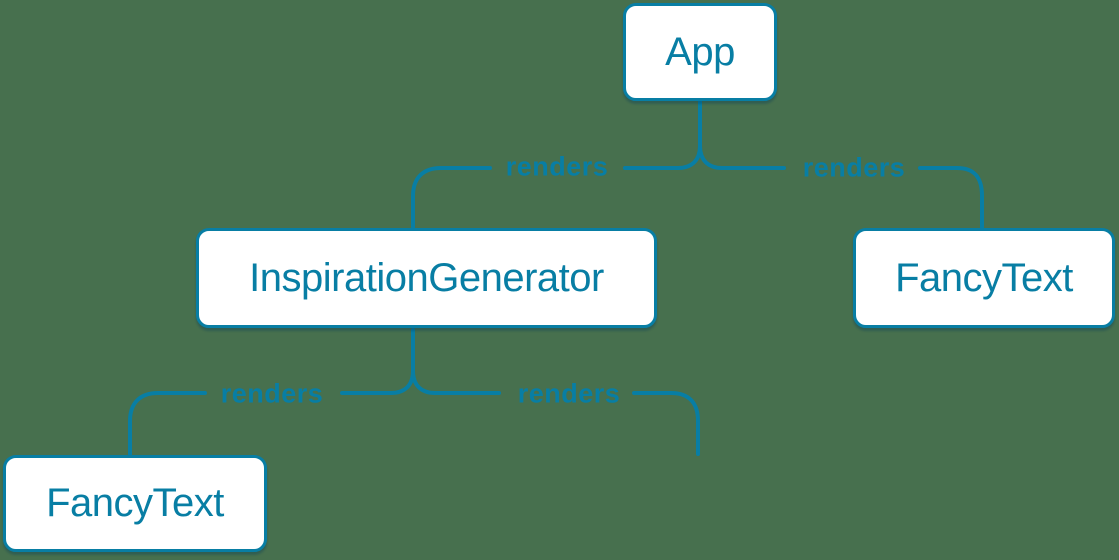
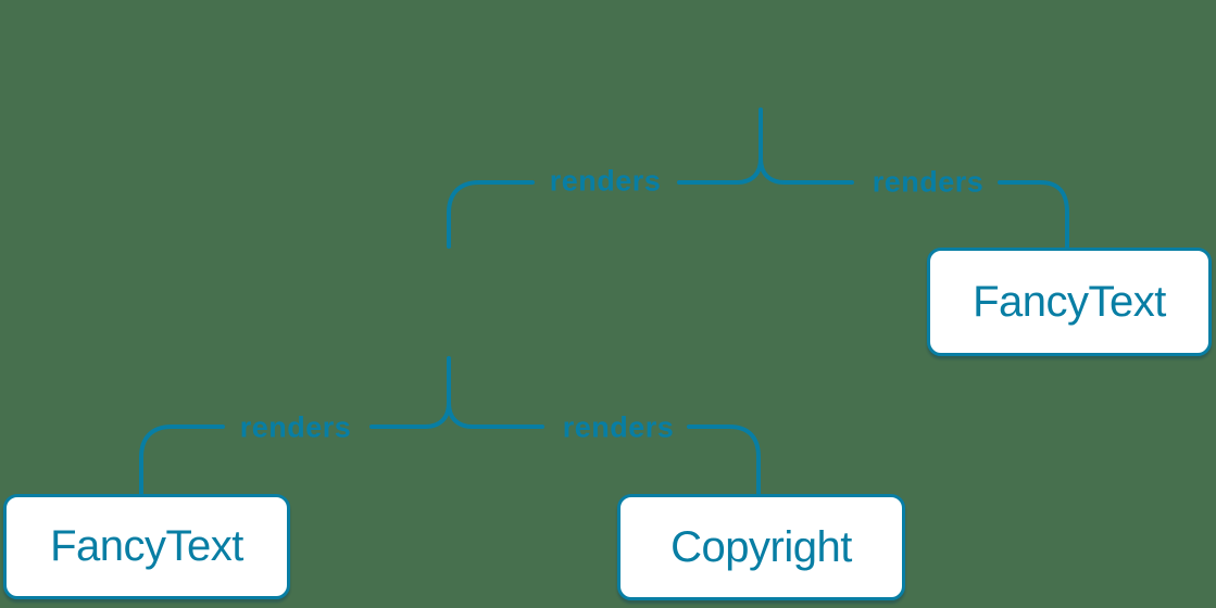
- App
- InspirationGenerator
  FancyText
  FancyText
+ Copyright
  renders
  renders
  renders
  renders
